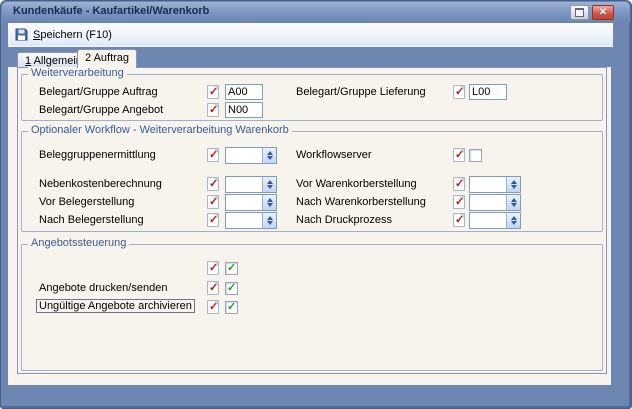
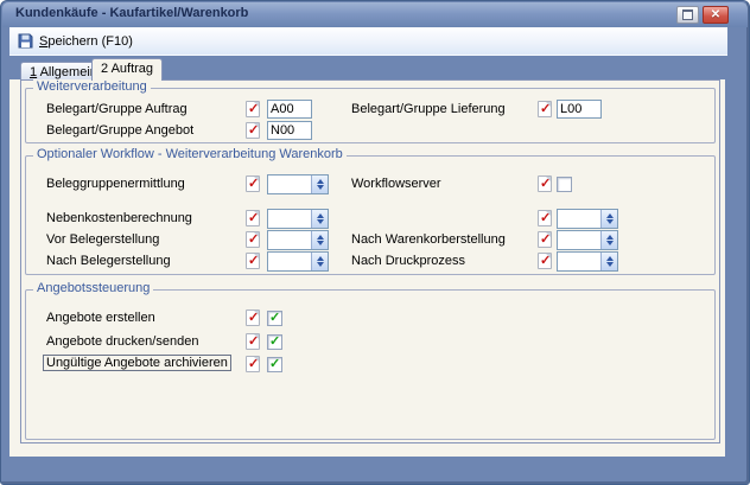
  Kundenkäufe - Kaufartikel/Warenkorb
  ✕
  Speichern (F10)
  1 Allgemei
  2 Auftrag
  Weiterverarbeitung
  Belegart/Gruppe Auftrag
  A00
  Belegart/Gruppe Lieferung
  L00
  Belegart/Gruppe Angebot
  N00
  Optionaler Workflow - Weiterverarbeitung Warenkorb
  Beleggruppenermittlung
  Workflowserver
  Nebenkostenberechnung
- Vor Warenkorberstellung
  Vor Belegerstellung
  Nach Warenkorberstellung
  Nach Belegerstellung
  Nach Druckprozess
  Angebotssteuerung
+ Angebote erstellen
  Angebote drucken/senden
  Ungültige Angebote archivieren
